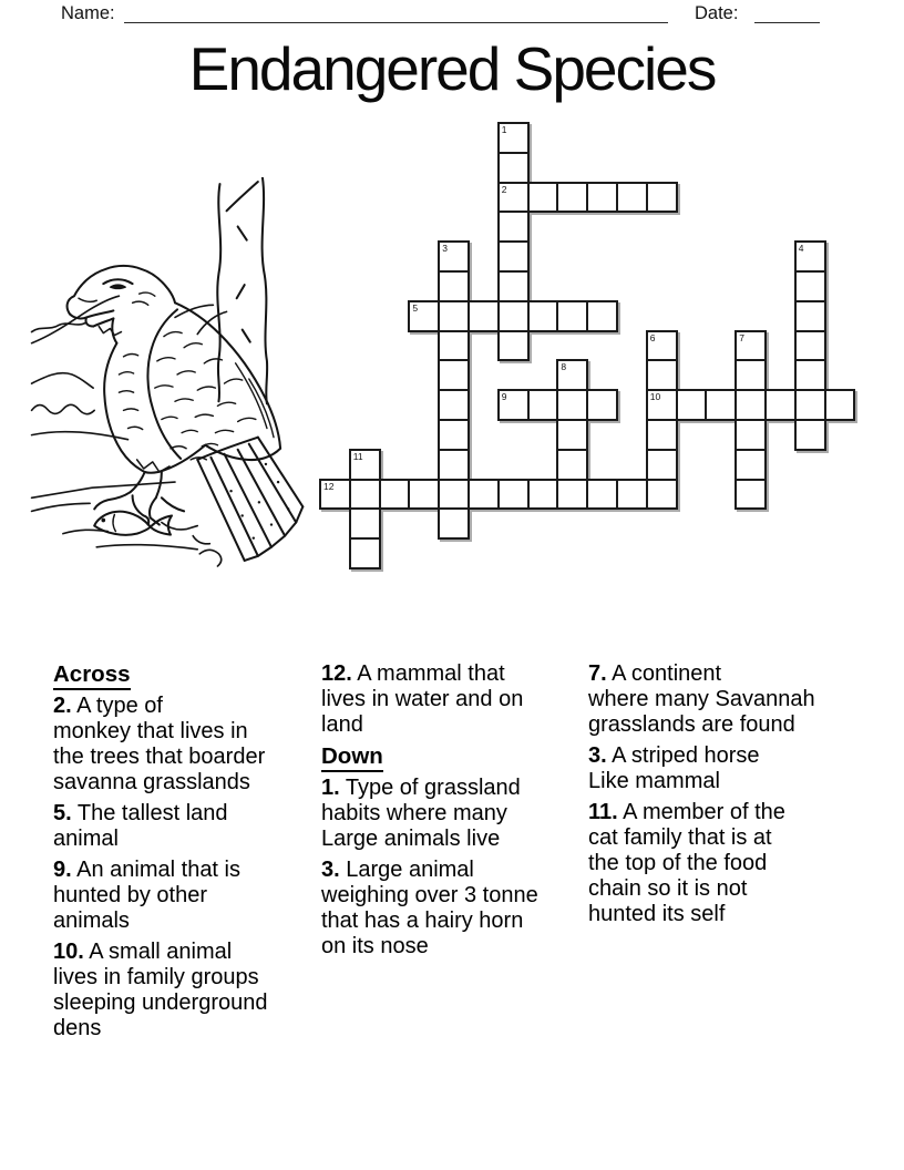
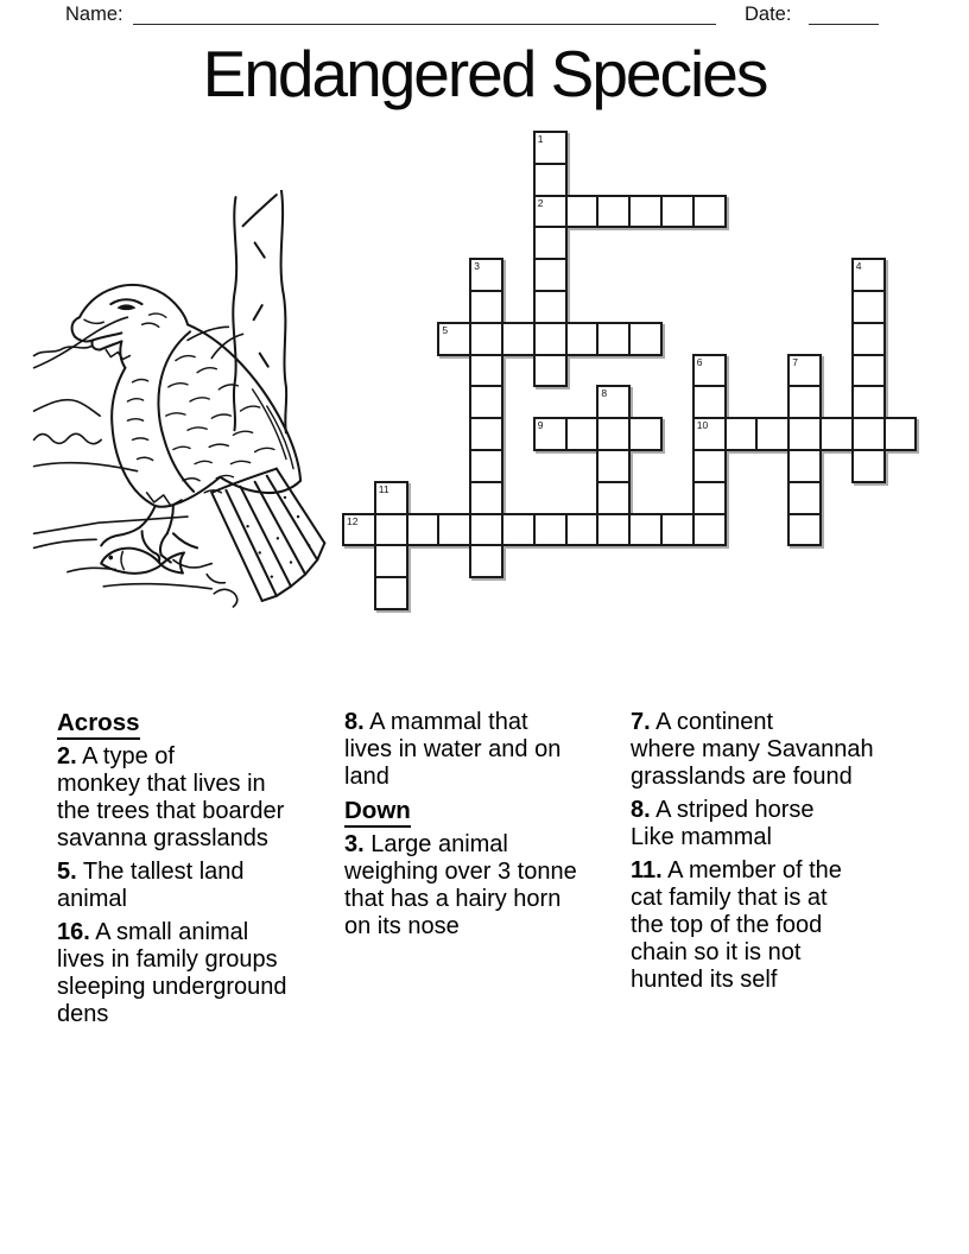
  Name:
  Date:
  Endangered Species
  1
  2
  3
  4
  5
  6
  7
  8
  9
  10
  11
  12
  Across
  2. A type of
  monkey that lives in
  the trees that boarder
  savanna grasslands
  5. The tallest land
  animal
- 9. An animal that is
- hunted by other
- animals
- 10. A small animal
+ 16. A small animal
  lives in family groups
  sleeping underground
  dens
- 12. A mammal that
+ 8. A mammal that
  lives in water and on
  land
  Down
- 1. Type of grassland
- habits where many
- Large animals live
  3. Large animal
  weighing over 3 tonne
  that has a hairy horn
  on its nose
  7. A continent
  where many Savannah
  grasslands are found
- 3. A striped horse
+ 8. A striped horse
  Like mammal
  11. A member of the
  cat family that is at
  the top of the food
  chain so it is not
  hunted its self
